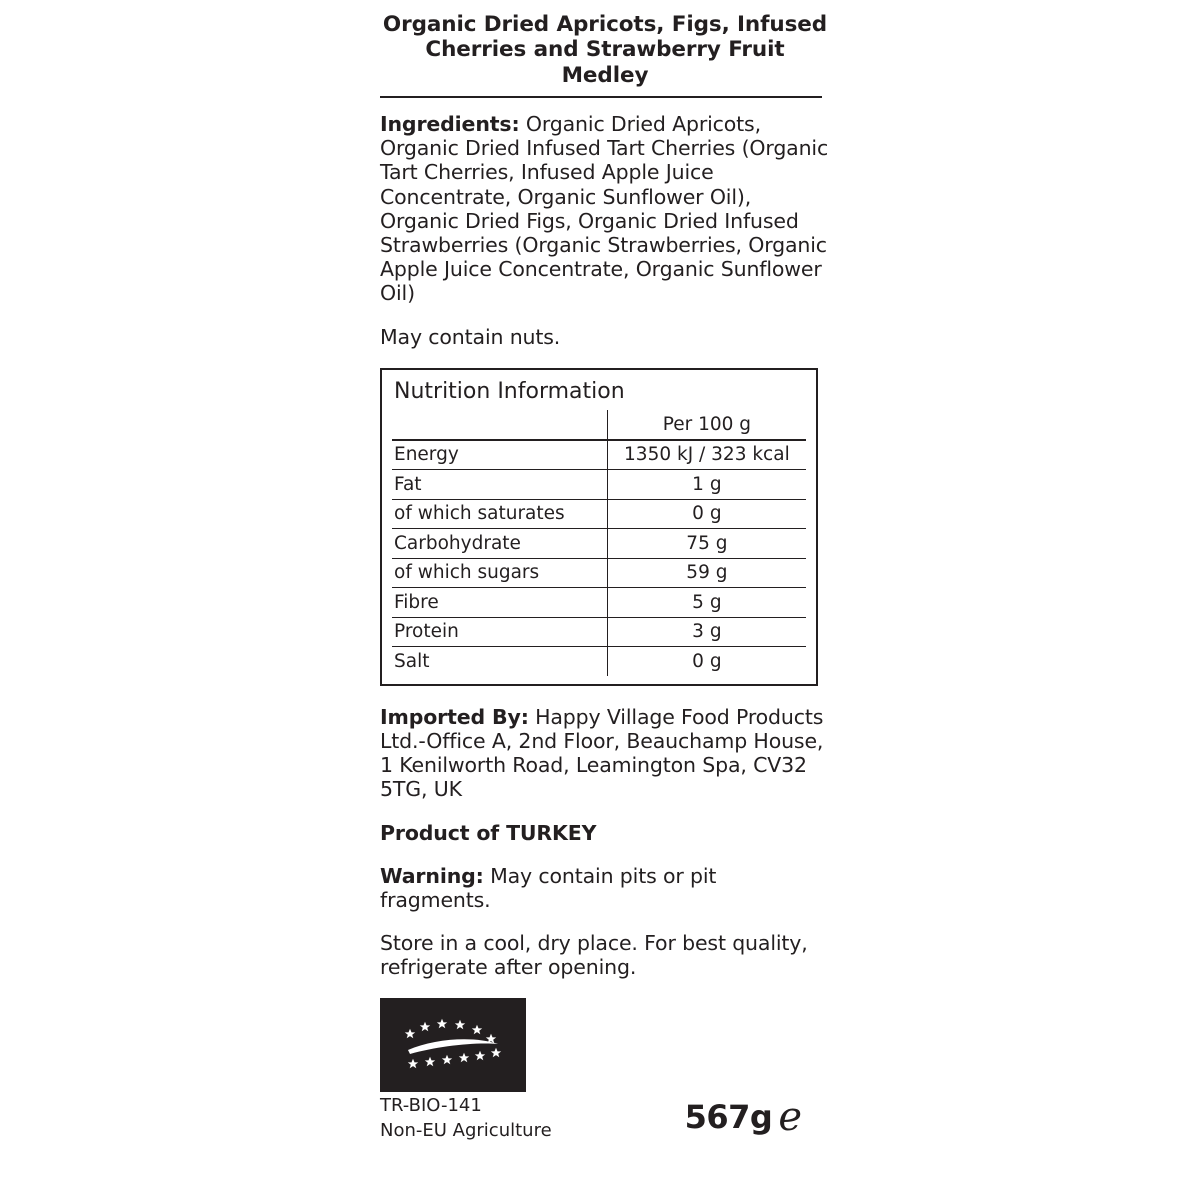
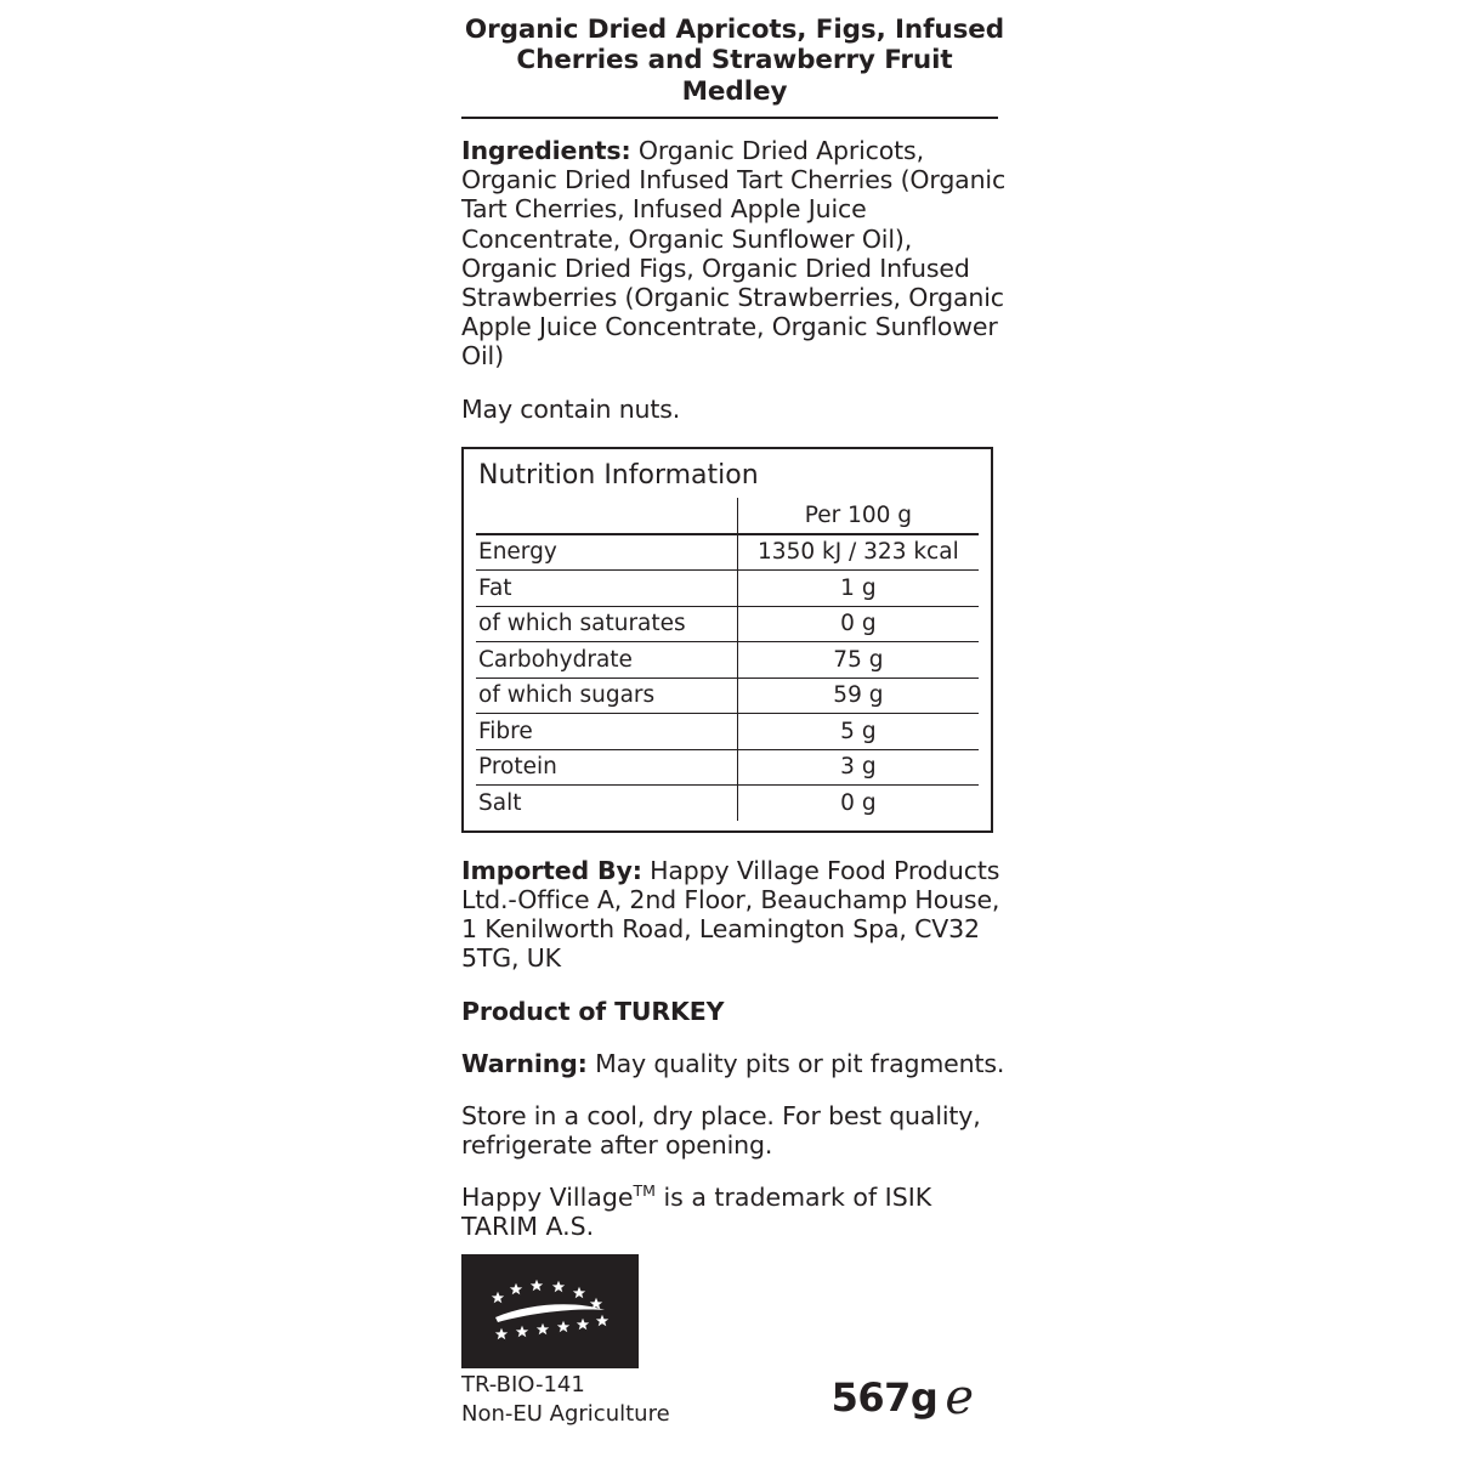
  Organic Dried Apricots, Figs, Infused Cherries and Strawberry Fruit Medley
  Ingredients: Organic Dried Apricots, Organic Dried Infused Tart Cherries (Organic Tart Cherries, Infused Apple Juice Concentrate, Organic Sunflower Oil), Organic Dried Figs, Organic Dried Infused Strawberries (Organic Strawberries, Organic Apple Juice Concentrate, Organic Sunflower Oil)
  May contain nuts.
  Nutrition Information
  	Per 100 g
  Energy	1350 kJ / 323 kcal
  Fat	1 g
  of which saturates	0 g
  Carbohydrate	75 g
  of which sugars	59 g
  Fibre	5 g
  Protein	3 g
  Salt	0 g
  Imported By: Happy Village Food Products Ltd.-Office A, 2nd Floor, Beauchamp House, 1 Kenilworth Road, Leamington Spa, CV32 5TG, UK
  Product of TURKEY
- Warning: May contain pits or pit fragments.
+ Warning: May quality pits or pit fragments.
  Store in a cool, dry place. For best quality, refrigerate after opening.
+ Happy VillageTM is a trademark of ISIK TARIM A.S.
  TR-BIO-141
  Non-EU Agriculture
  567g
  e
